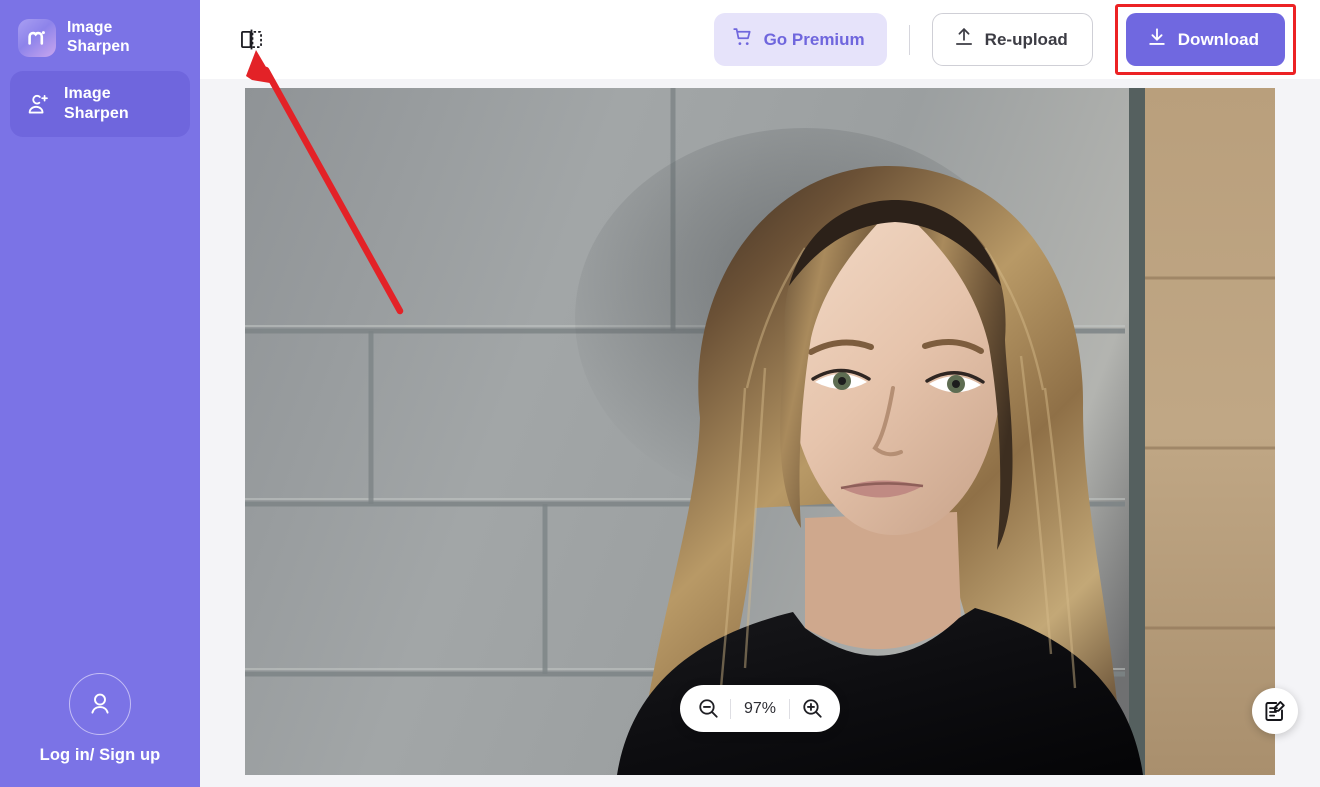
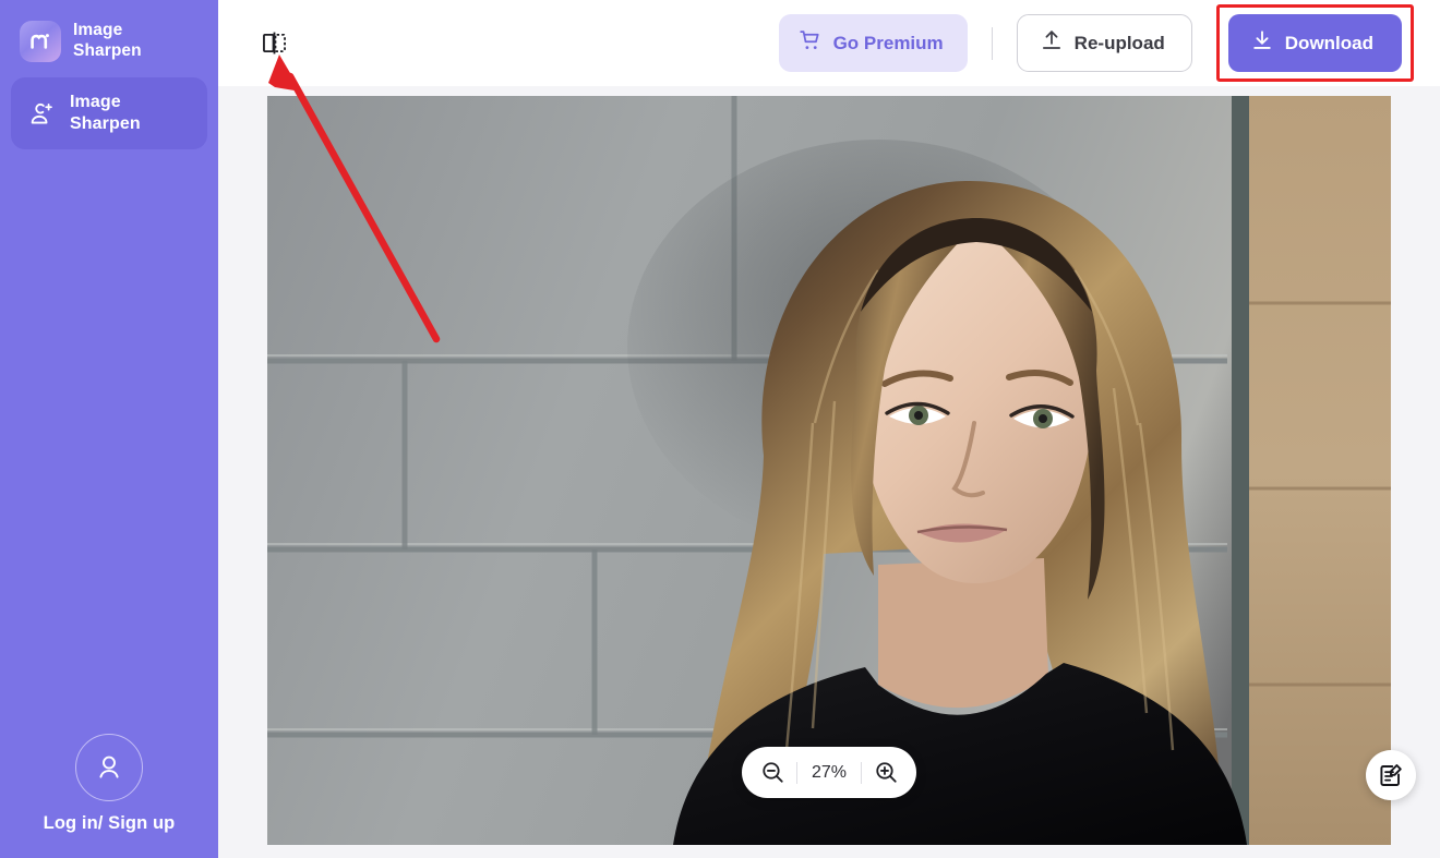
  Image
  Sharpen
  Image
  Sharpen
  Log in/ Sign up
  Go Premium
  Re-upload
  Download
- 97%
+ 27%
